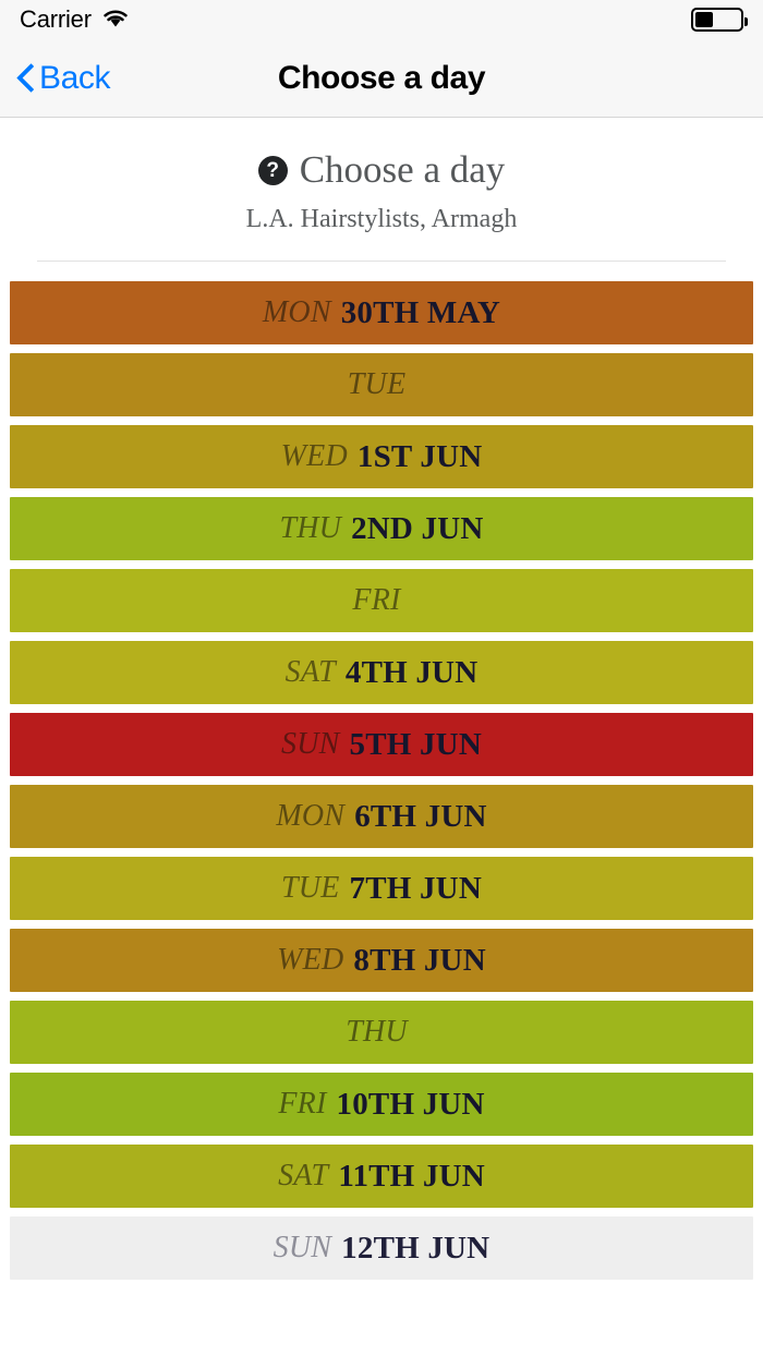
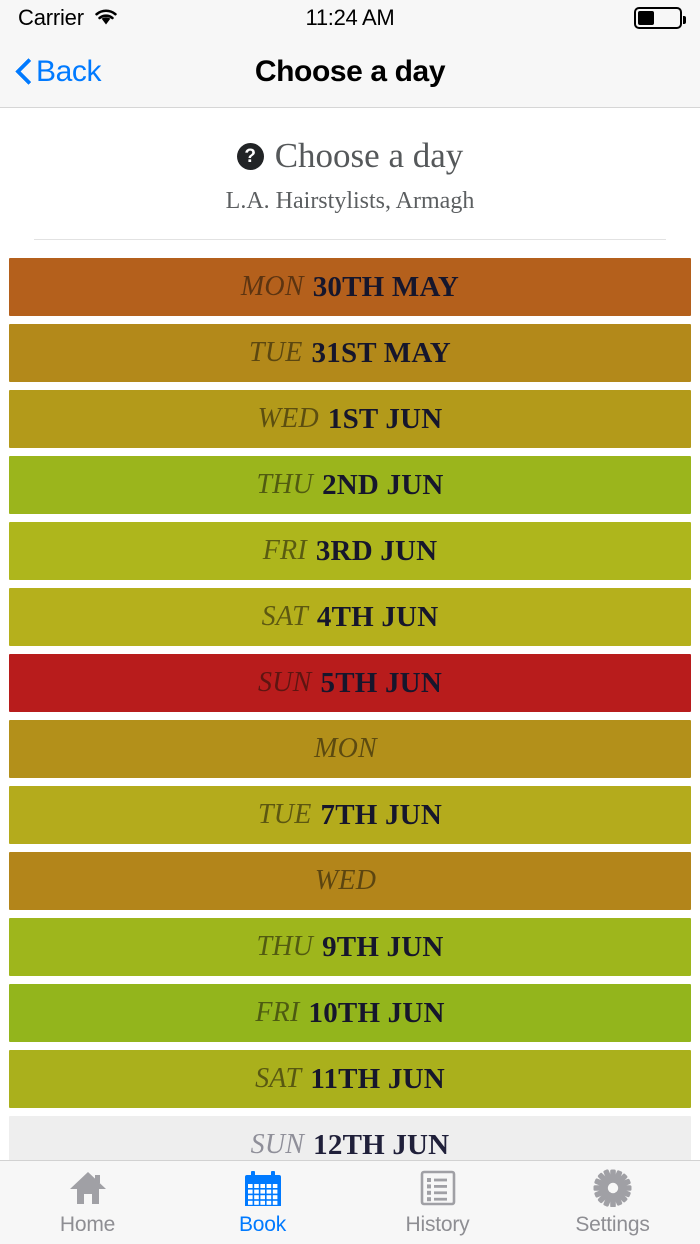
  Carrier
+ 11:24 AM
  Back
  Choose a day
  ?
  Choose a day
  L.A. Hairstylists, Armagh
  MON
  30TH MAY
  TUE
+ 31ST MAY
  WED
  1ST JUN
  THU
  2ND JUN
  FRI
+ 3RD JUN
  SAT
  4TH JUN
  SUN
  5TH JUN
  MON
- 6TH JUN
  TUE
  7TH JUN
  WED
- 8TH JUN
  THU
+ 9TH JUN
  FRI
  10TH JUN
  SAT
  11TH JUN
  SUN
  12TH JUN
+ Home
+ Book
+ History
+ Settings
